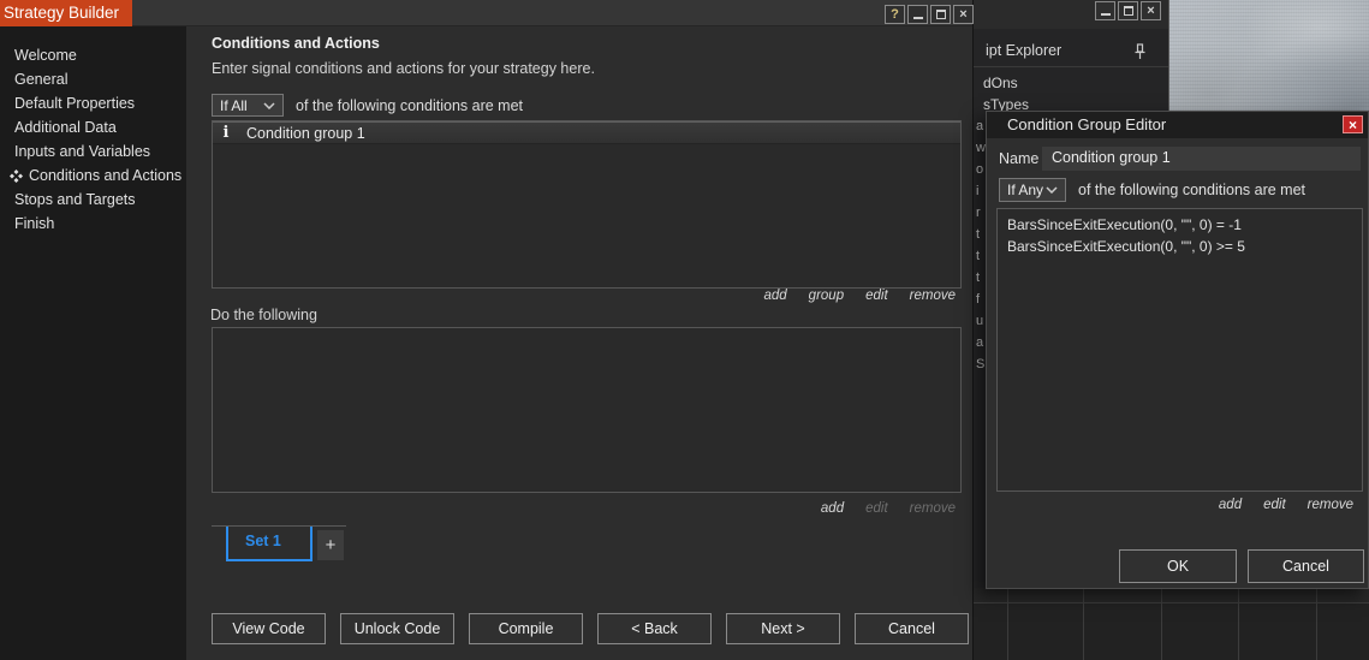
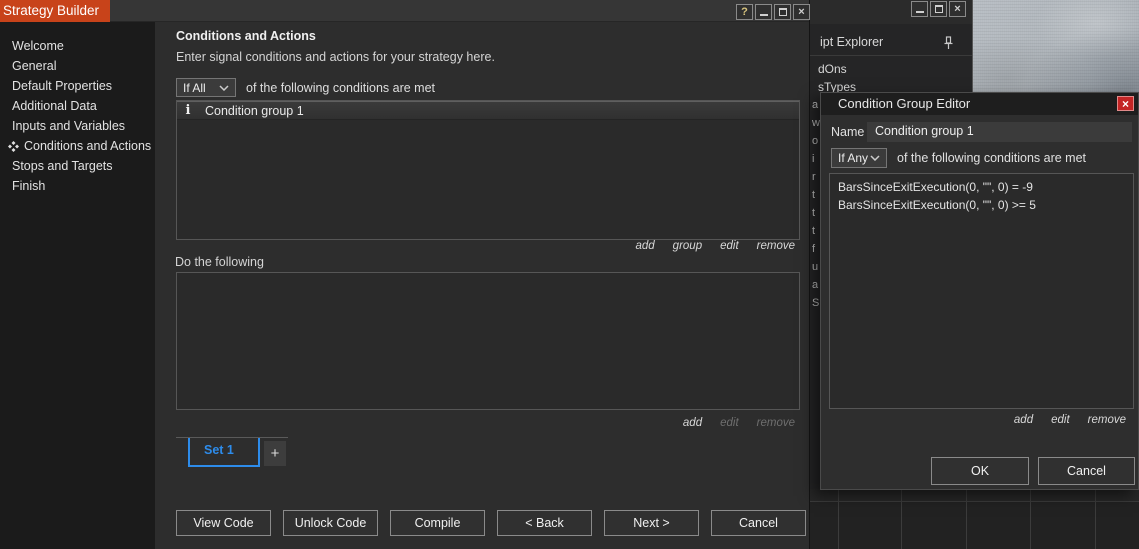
  ×
  ipt Explorer
  dOns
  sTypes
  a
  w
  o
  i
  r
  t
  t
  t
  f
  u
  a
  S
  Strategy Builder
  ?
  ×
  Welcome
  General
  Default Properties
  Additional Data
  Inputs and Variables
  Conditions and Actions
  Stops and Targets
  Finish
  Conditions and Actions
  Enter signal conditions and actions for your strategy here.
  If All
  of the following conditions are met
  i
  Condition group 1
  add
  group
  edit
  remove
  Do the following
  add
  edit
  remove
  Set 1
  +
  View Code
  Unlock Code
  Compile
  < Back
  Next >
  Cancel
  Condition Group Editor
  ×
  Name
  Condition group 1
  If Any
  of the following conditions are met
- BarsSinceExitExecution(0, "", 0) = -1
+ BarsSinceExitExecution(0, "", 0) = -9
  BarsSinceExitExecution(0, "", 0) >= 5
  add
  edit
  remove
  OK
  Cancel
